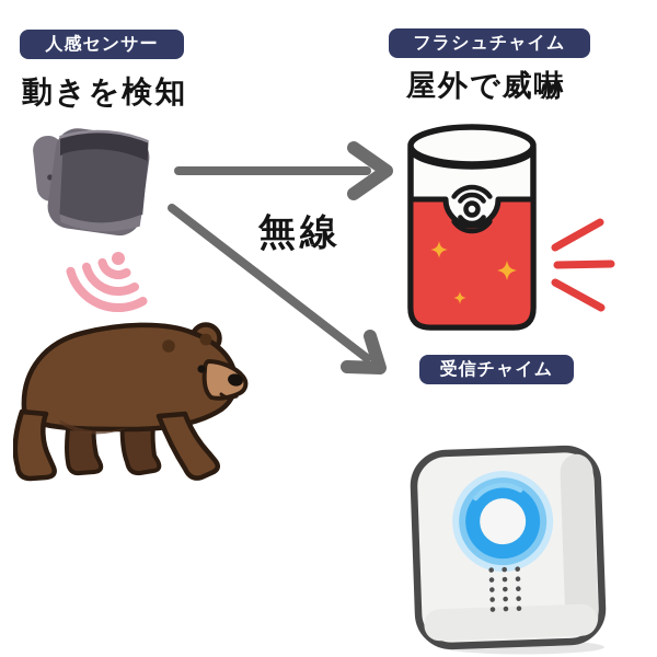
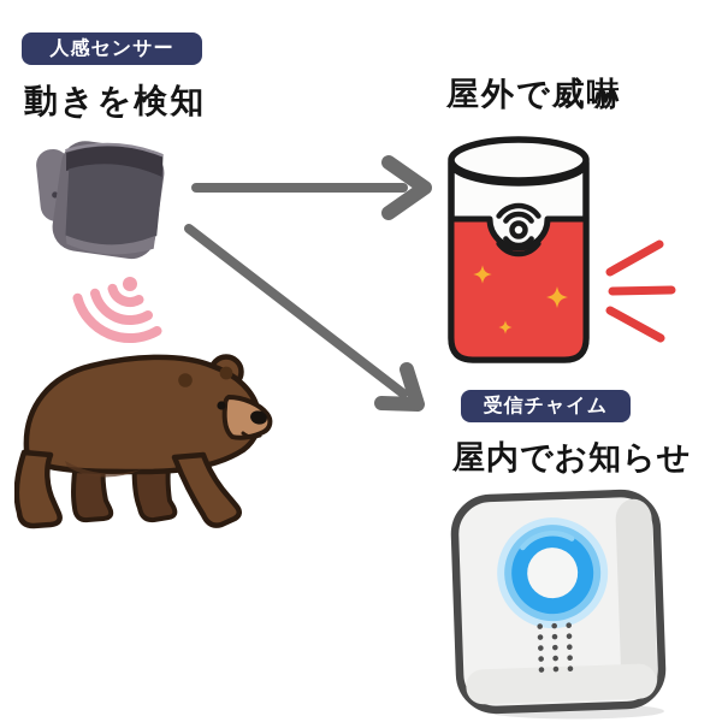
  人感センサー
  動きを検知
- 無線
- フラシュチャイム
  屋外で威嚇
  受信チャイム
+ 屋内でお知らせ
